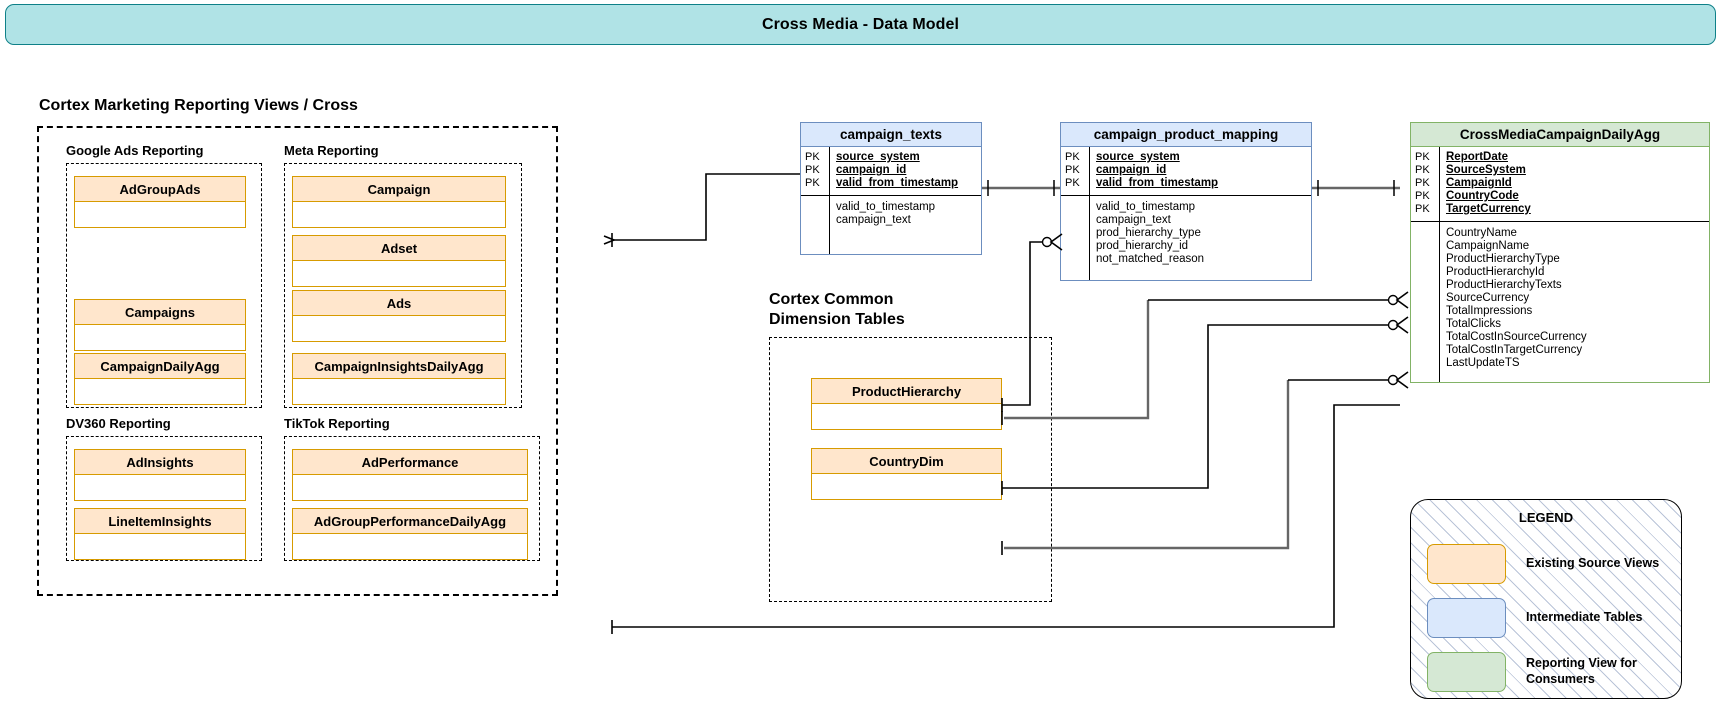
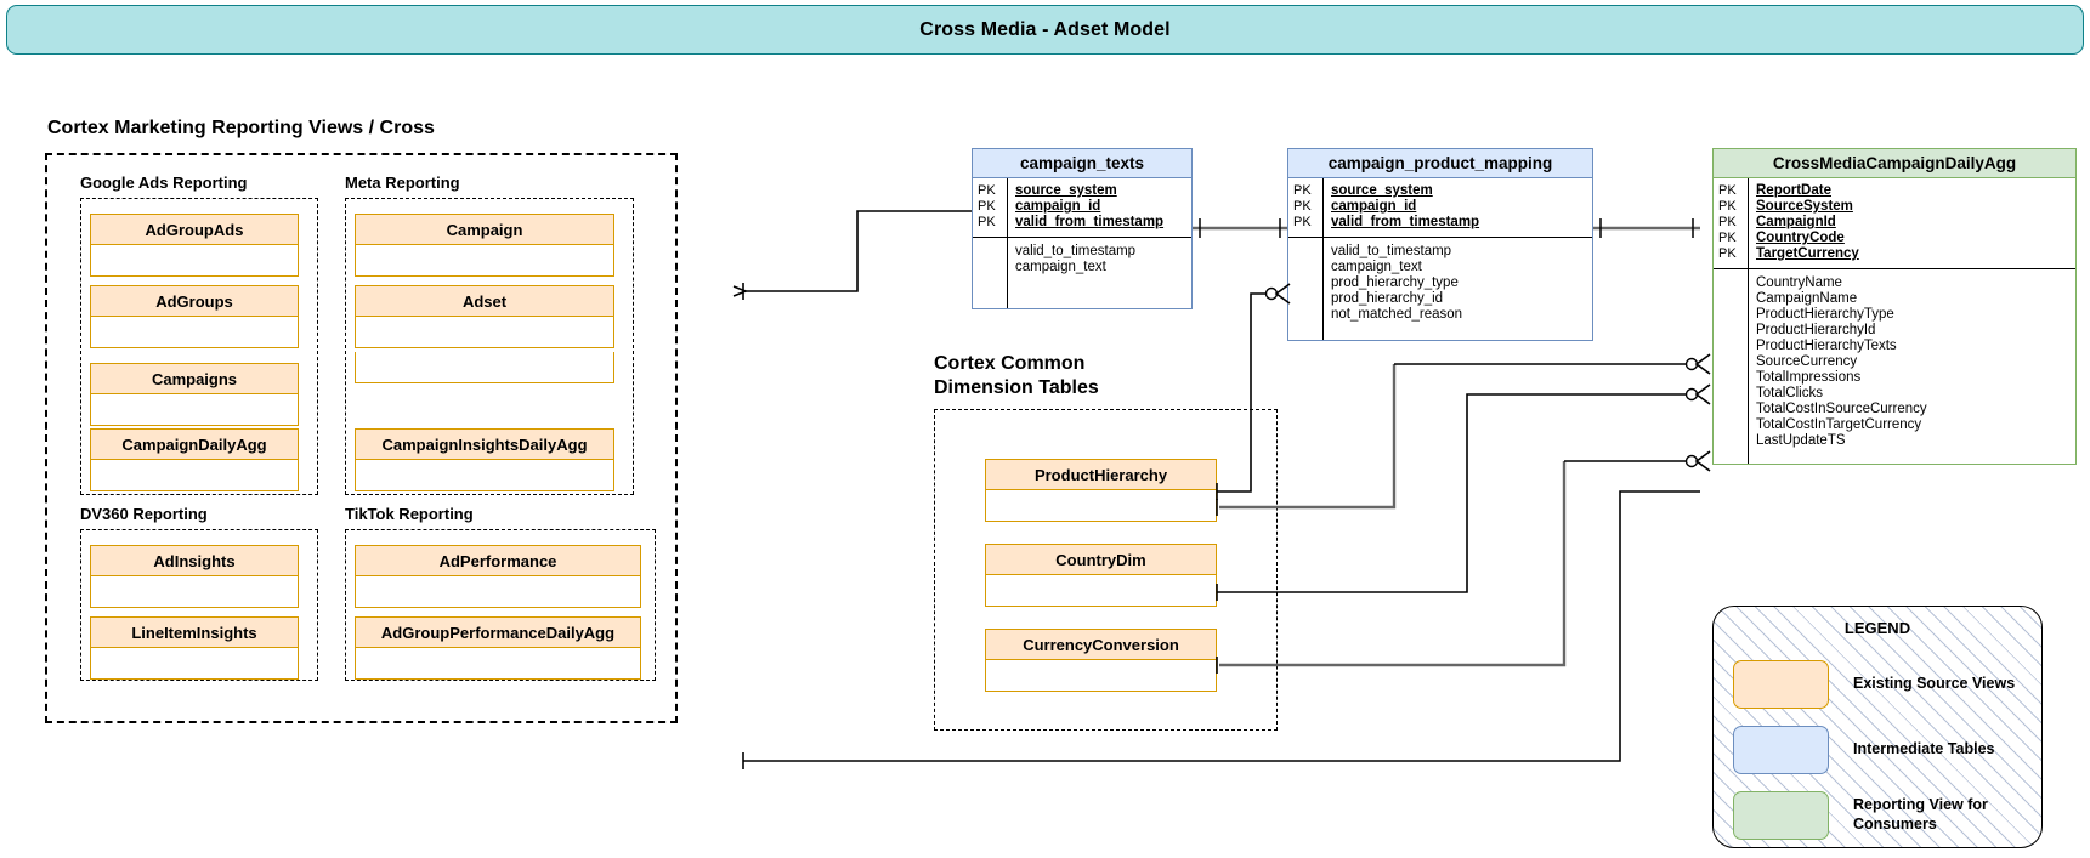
- Cross Media - Data Model
+ Cross Media - Adset Model
  Cortex Marketing Reporting Views / Cross
  Google Ads Reporting
  Meta Reporting
  DV360 Reporting
  TikTok Reporting
  AdGroupAds
+ AdGroups
  Campaigns
  CampaignDailyAgg
  Campaign
  Adset
- Ads
  CampaignInsightsDailyAgg
  AdInsights
  LineItemInsights
  AdPerformance
  AdGroupPerformanceDailyAgg
  Cortex Common
  Dimension Tables
  ProductHierarchy
  CountryDim
+ CurrencyConversion
  campaign_texts
  PK
  PK
  PK
  source_system
  campaign_id
  valid_from_timestamp
  valid_to_timestamp
  campaign_text
  campaign_product_mapping
  PK
  PK
  PK
  source_system
  campaign_id
  valid_from_timestamp
  valid_to_timestamp
  campaign_text
  prod_hierarchy_type
  prod_hierarchy_id
  not_matched_reason
  CrossMediaCampaignDailyAgg
  PK
  PK
  PK
  PK
  PK
  ReportDate
  SourceSystem
  CampaignId
  CountryCode
  TargetCurrency
  CountryName
  CampaignName
  ProductHierarchyType
  ProductHierarchyId
  ProductHierarchyTexts
  SourceCurrency
  TotalImpressions
  TotalClicks
  TotalCostInSourceCurrency
  TotalCostInTargetCurrency
  LastUpdateTS
  LEGEND
  Existing Source Views
  Intermediate Tables
  Reporting View for
  Consumers
